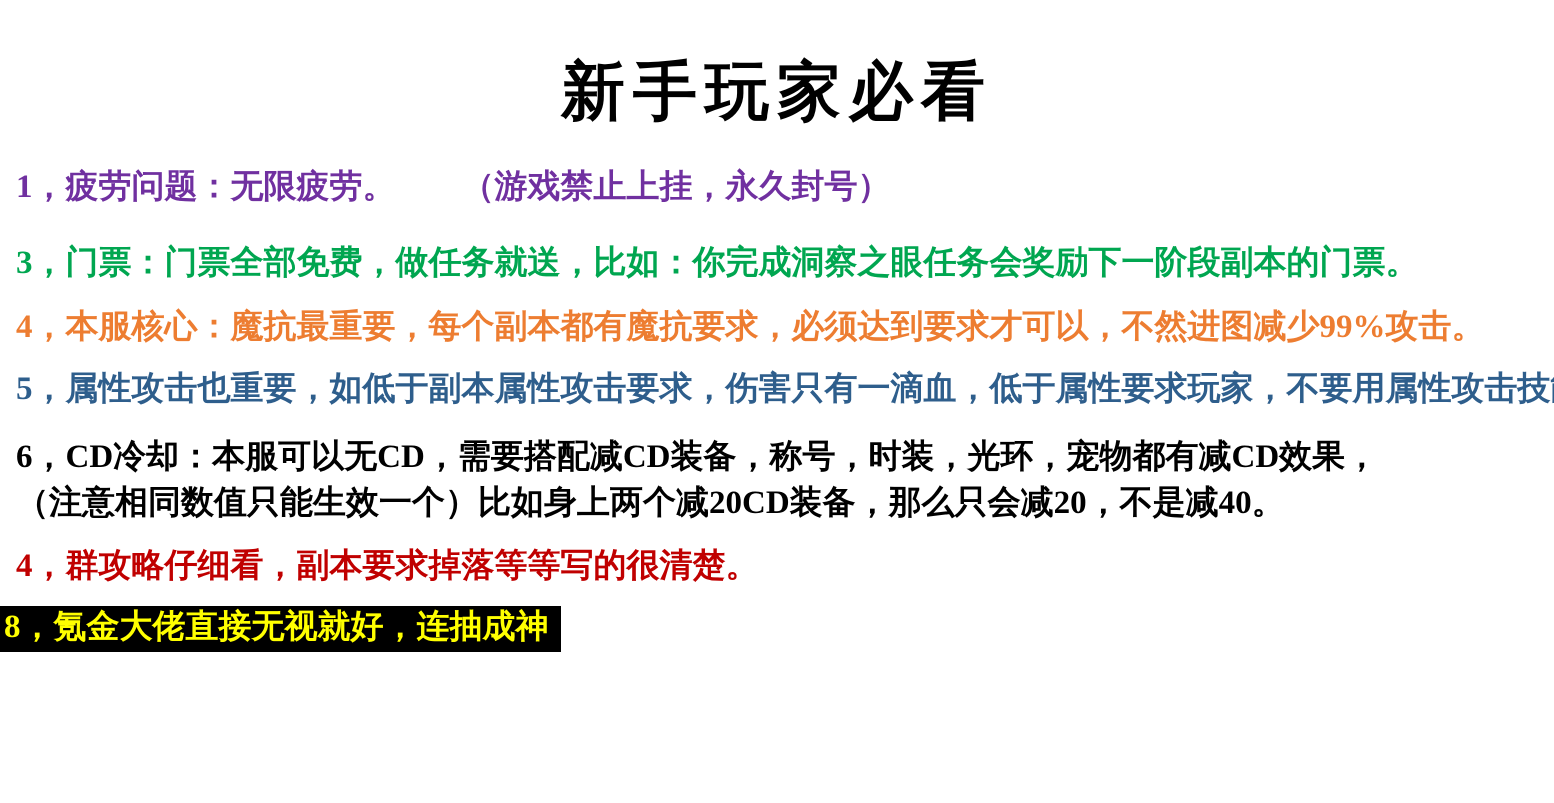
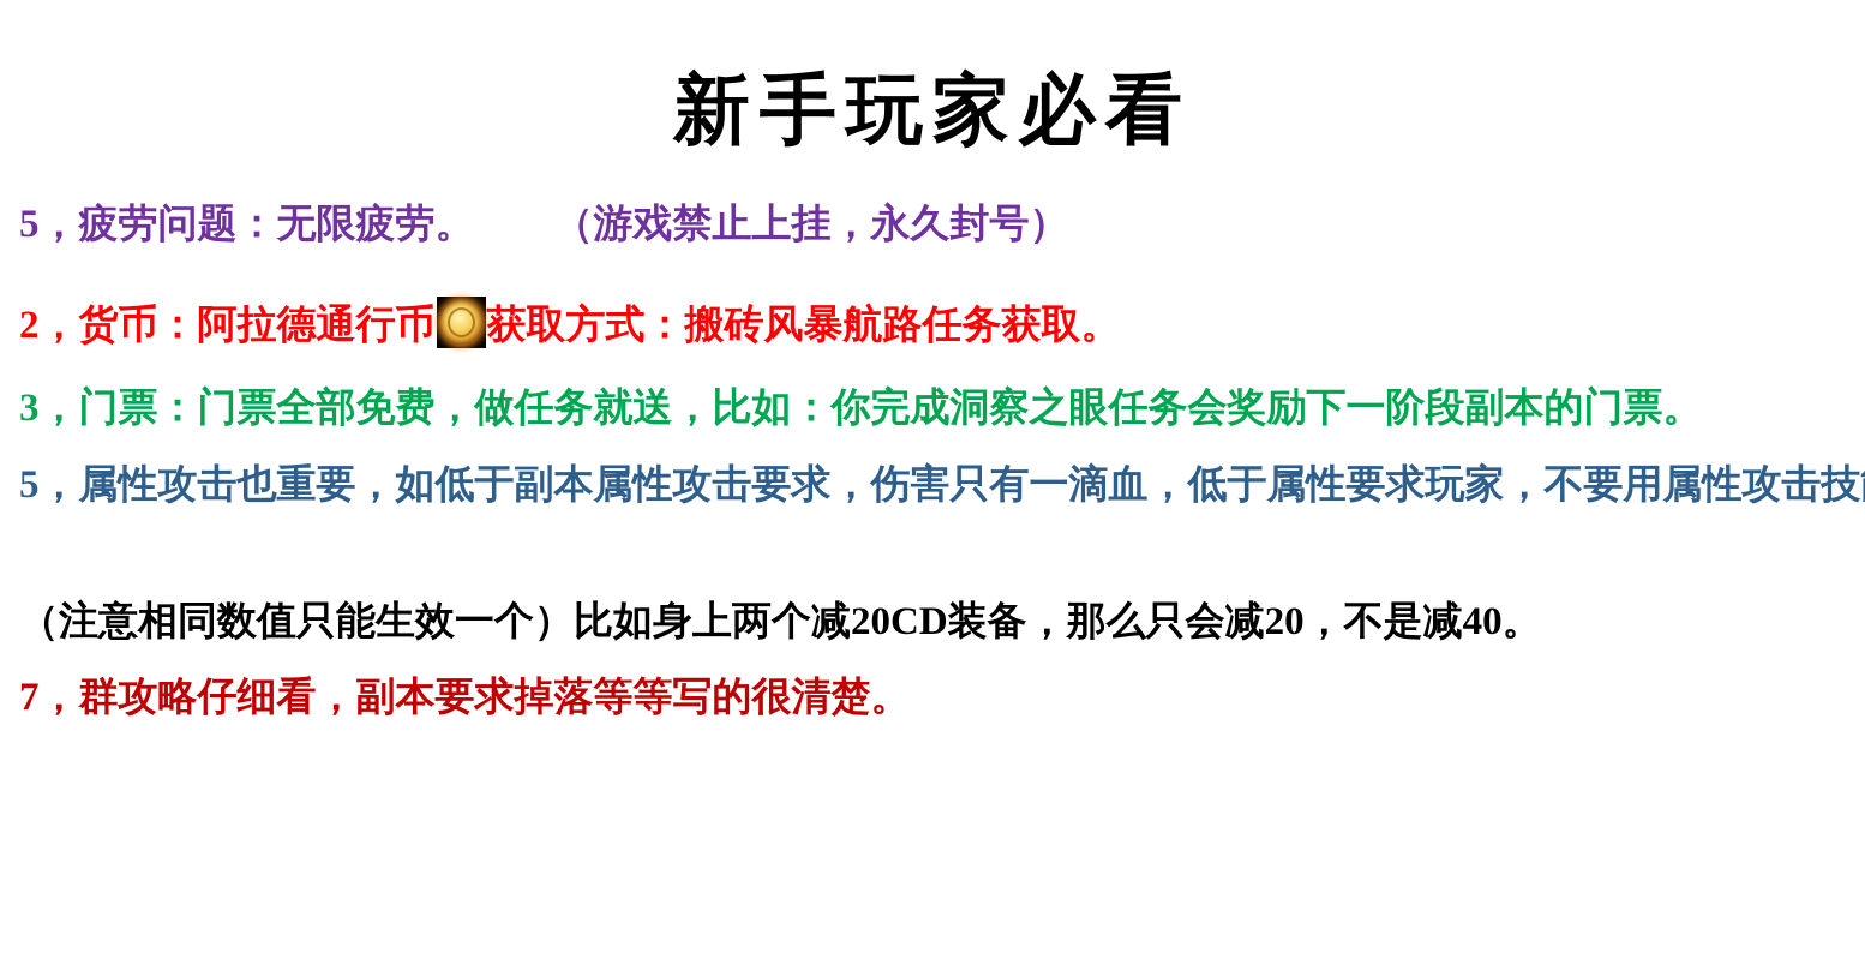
  新手玩家必看
- 1，疲劳问题：无限疲劳。 （游戏禁止上挂，永久封号）
+ 5，疲劳问题：无限疲劳。 （游戏禁止上挂，永久封号）
+ 2，货币：阿拉德通行币 获取方式：搬砖风暴航路任务获取。
  3，门票：门票全部免费，做任务就送，比如：你完成洞察之眼任务会奖励下一阶段副本的门票。
- 4，本服核心：魔抗最重要，每个副本都有魔抗要求，必须达到要求才可以，不然进图减少99%攻击。
  5，属性攻击也重要，如低于副本属性攻击要求，伤害只有一滴血，低于属性要求玩家，不要用属性攻击技
- 6，CD冷却：本服可以无CD，需要搭配减CD装备，称号，时装，光环，宠物都有减CD效果，
  （注意相同数值只能生效一个）比如身上两个减20CD装备，那么只会减20，不是减40。
- 4，群攻略仔细看，副本要求掉落等等写的很清楚。
+ 7，群攻略仔细看，副本要求掉落等等写的很清楚。
- 8，氪金大佬直接无视就好，连抽成神
